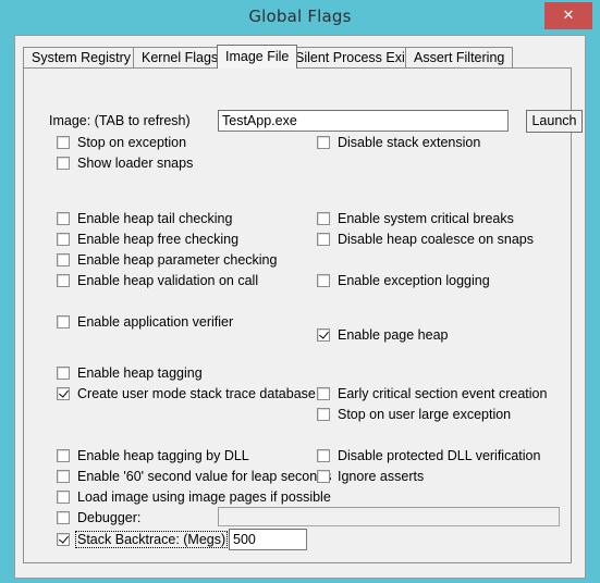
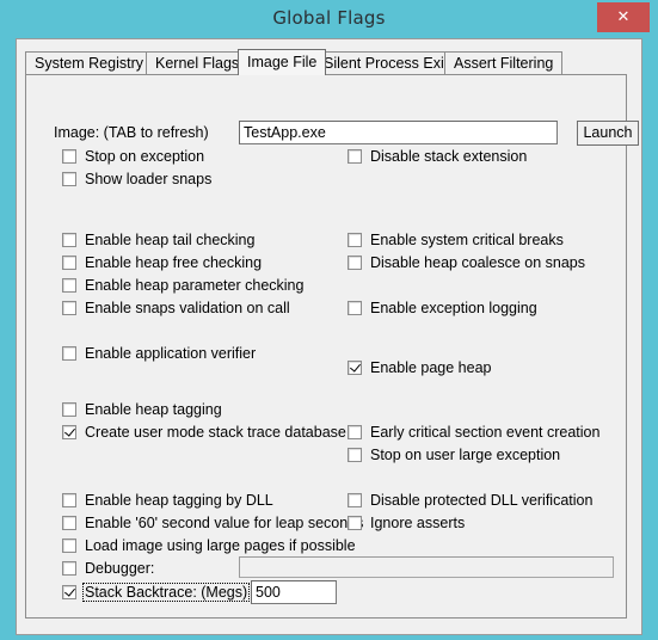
  Global Flags
  ✕
  System Registry
  Kernel Flags
  Image File
  Silent Process Exi
  Assert Filtering
  Image: (TAB to refresh)
  TestApp.exe
  Launch
  Stop on exception
  Disable stack extension
  Show loader snaps
  Enable heap tail checking
  Enable system critical breaks
  Enable heap free checking
  Disable heap coalesce on snaps
  Enable heap parameter checking
- Enable heap validation on call
+ Enable snaps validation on call
  Enable exception logging
  Enable application verifier
  Enable page heap
  Enable heap tagging
  Create user mode stack trace database
  Early critical section event creation
  Stop on user large exception
  Enable heap tagging by DLL
  Disable protected DLL verification
  Enable '60' second value for leap secon
  Ignore asserts
- Load image using image pages if possible
+ Load image using large pages if possible
  Debugger:
  Stack Backtrace: (Megs)
  500
